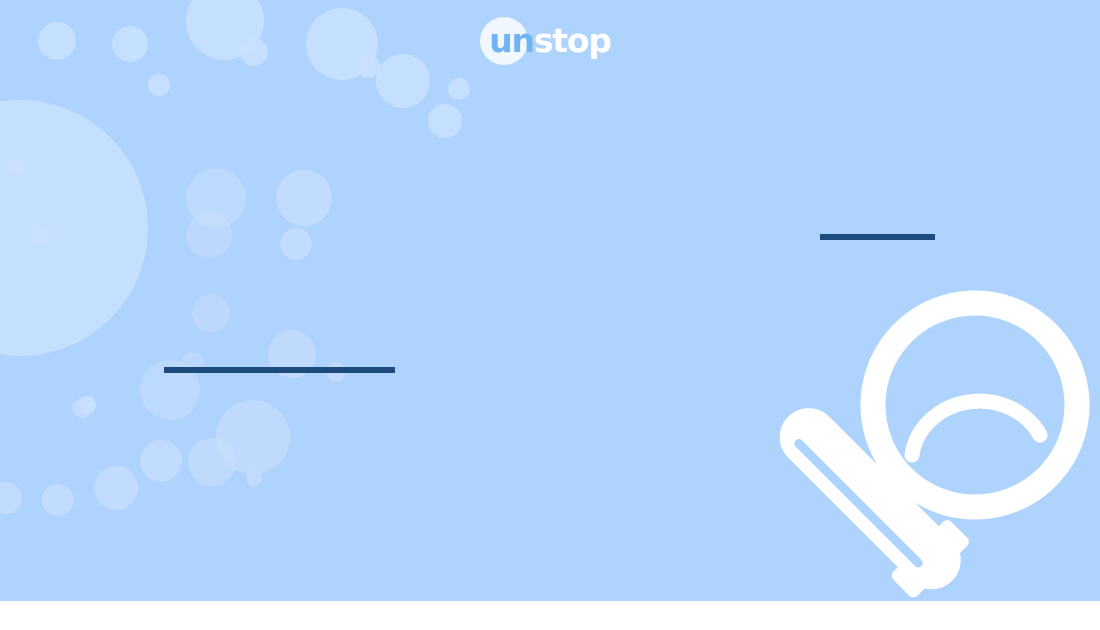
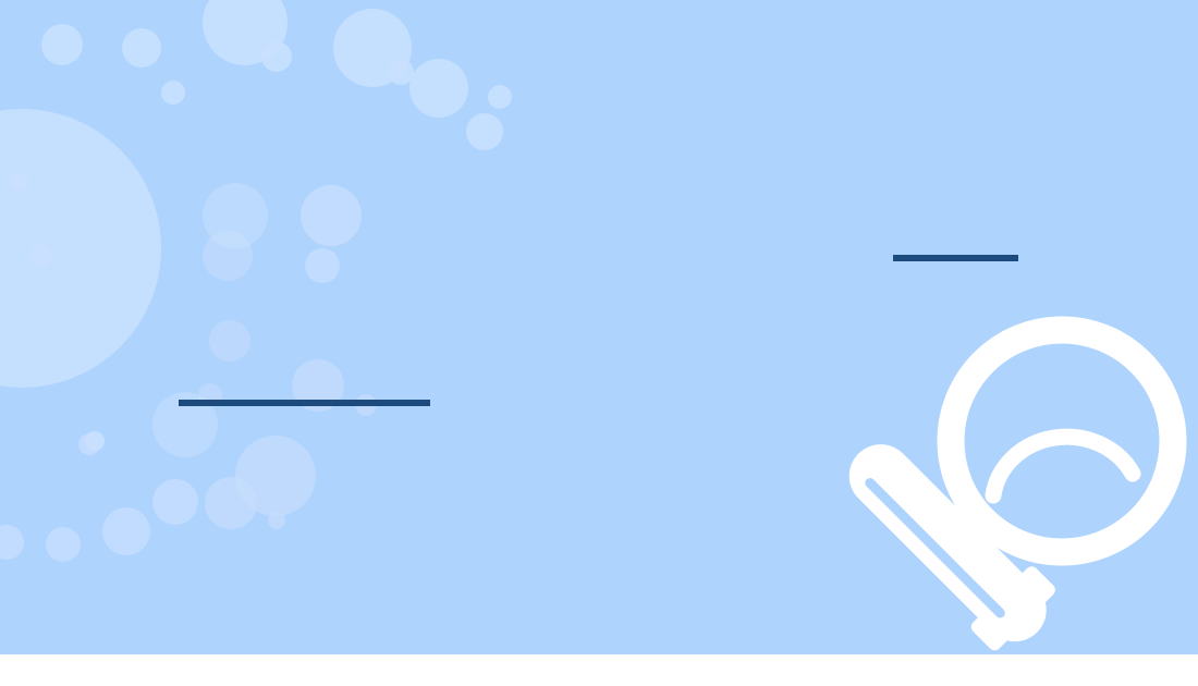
- unstop
